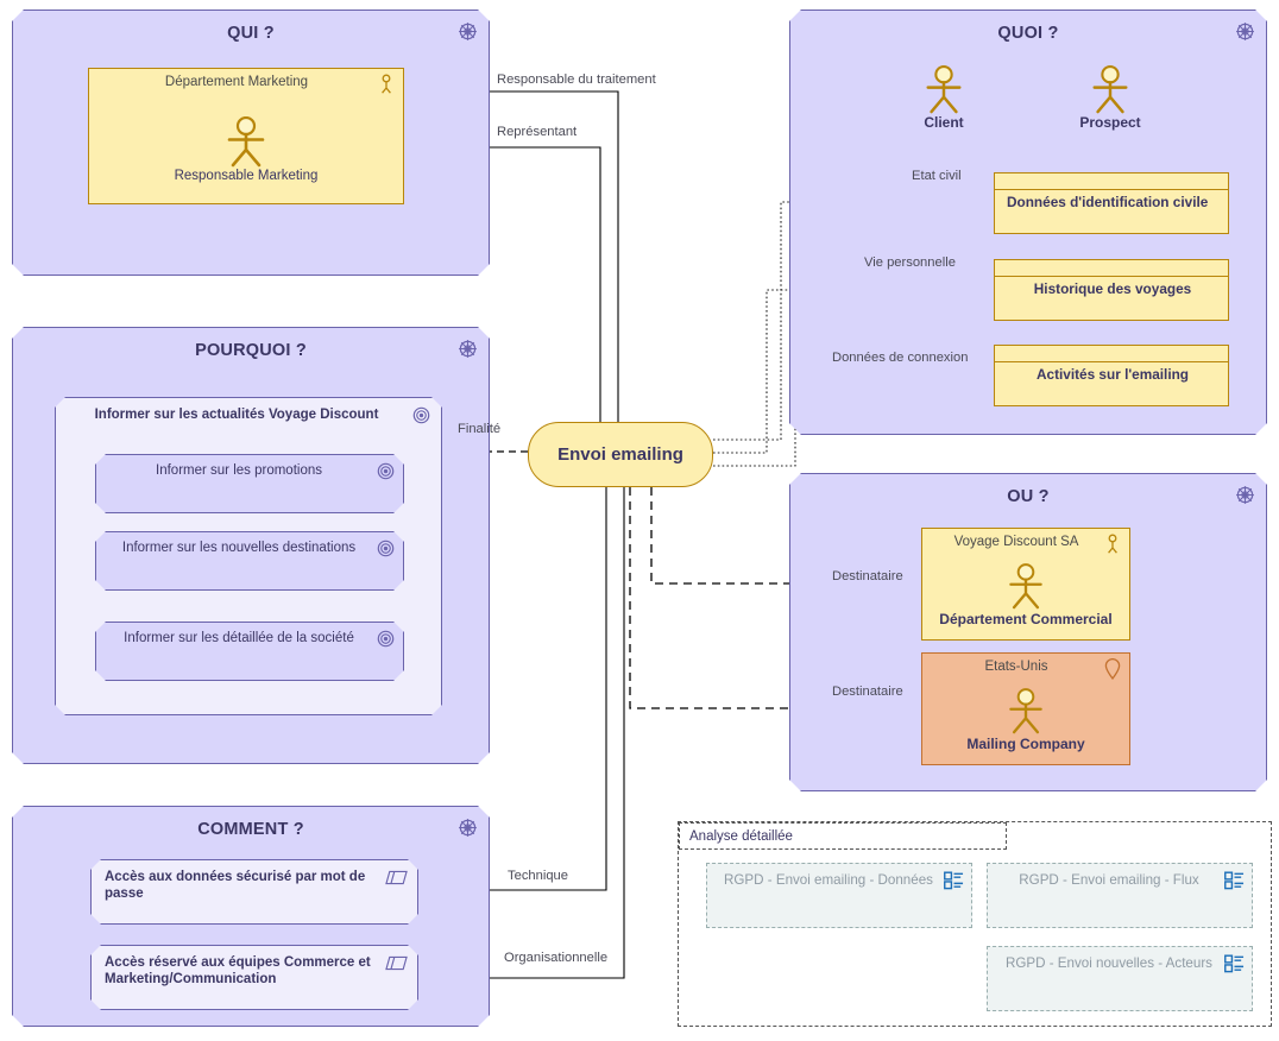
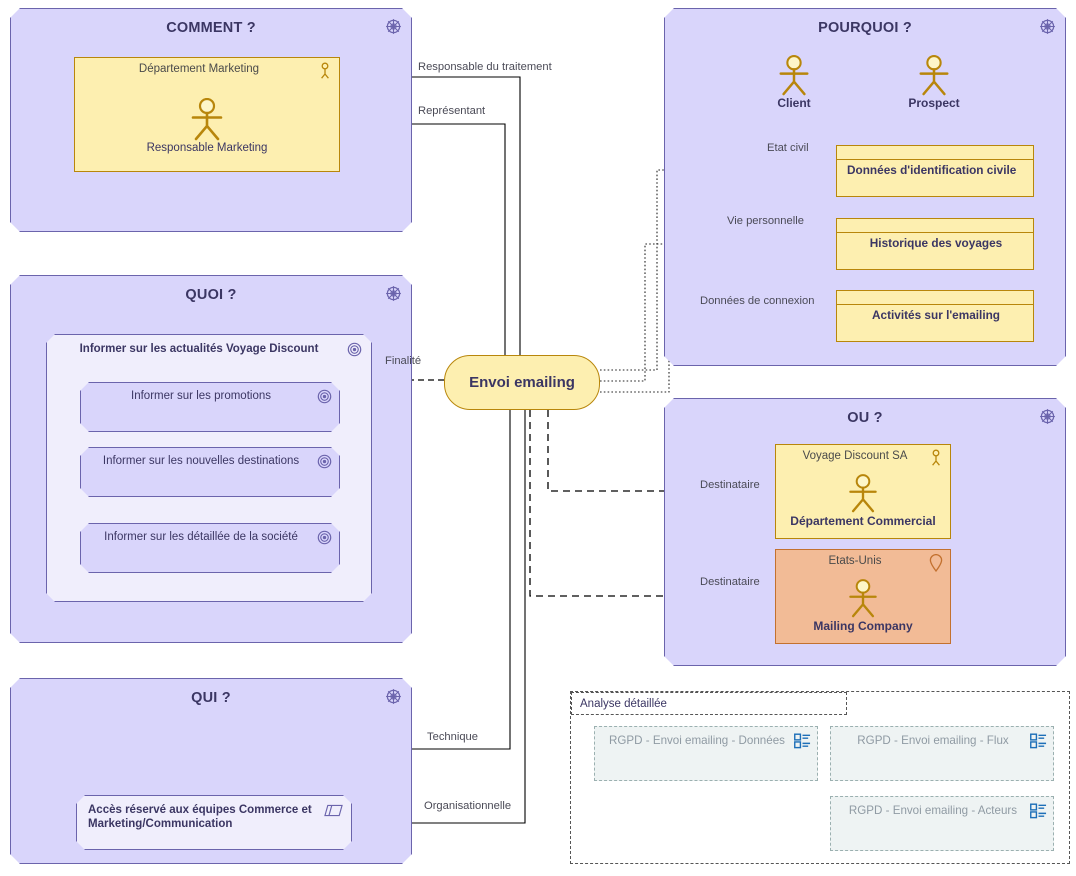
- QUI ?
+ COMMENT ?
  Département Marketing
  Responsable Marketing
- POURQUOI ?
+ QUOI ?
  Informer sur les actualités Voyage Discount
  Informer sur les promotions
  Informer sur les nouvelles destinations
  Informer sur les détaillée de la société
- COMMENT ?
+ QUI ?
- Accès aux données sécurisé par mot de passe
  Accès réservé aux équipes Commerce et Marketing/Communication
- QUOI ?
+ POURQUOI ?
  Client
  Prospect
  Données d'identification civile
  Historique des voyages
  Activités sur l'emailing
  OU ?
  Voyage Discount SA
  Département Commercial
  Etats-Unis
  Mailing Company
  Envoi emailing
  Responsable du traitement
  Représentant
  Etat civil
  Vie personnelle
  Données de connexion
  Finalité
  Destinataire
  Destinataire
  Technique
  Organisationnelle
  Analyse détaillée
  RGPD - Envoi emailing - Données
  RGPD - Envoi emailing - Flux
- RGPD - Envoi nouvelles - Acteurs
+ RGPD - Envoi emailing - Acteurs
